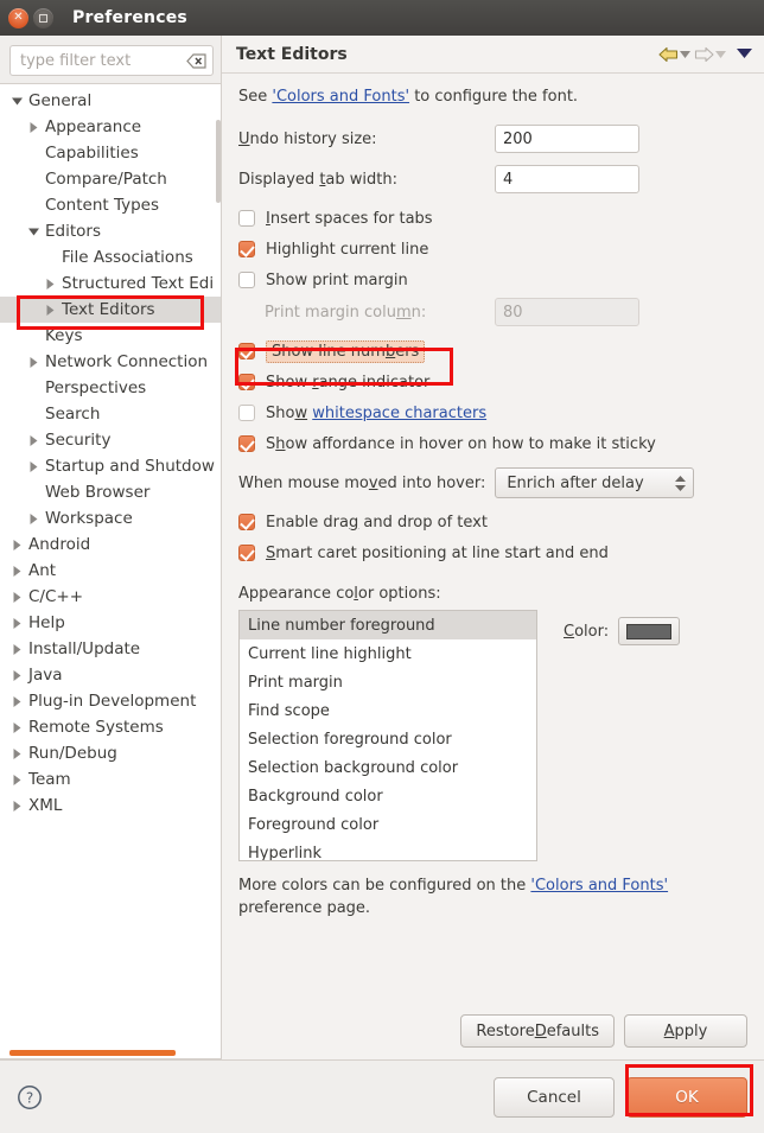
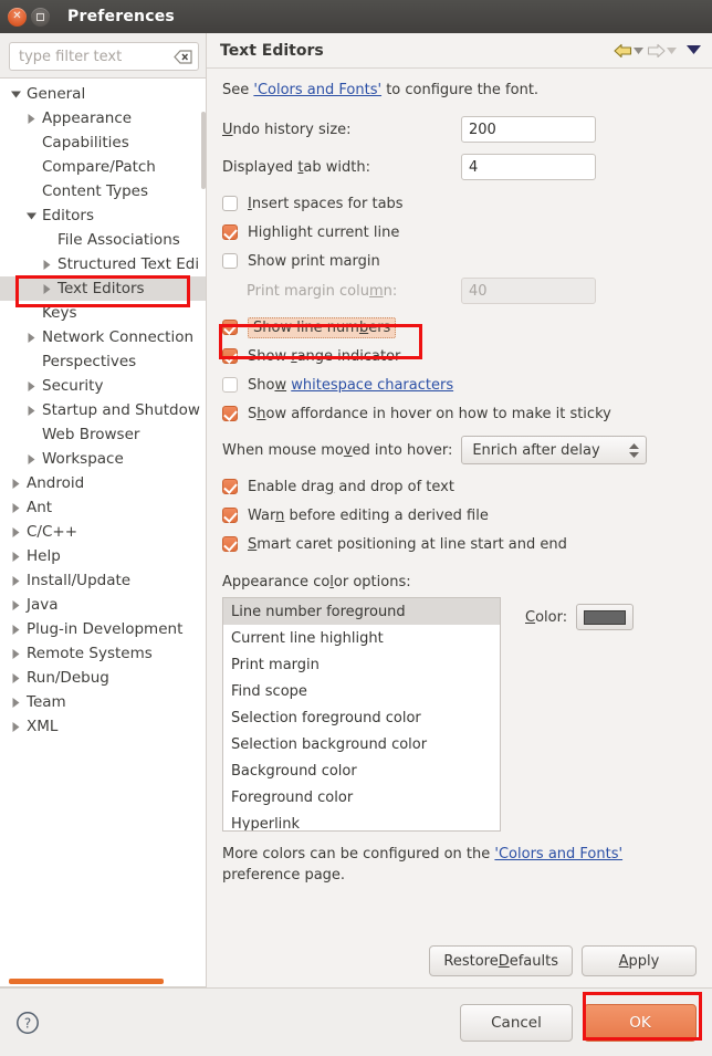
  ✕
  Preferences
  type filter text
  General
  Appearance
  Capabilities
  Compare/Patch
  Content Types
  Editors
  File Associations
  Structured Text Edi
  Text Editors
  Keys
  Network Connection
  Perspectives
- Search
  Security
  Startup and Shutdow
  Web Browser
  Workspace
  Android
  Ant
  C/C++
  Help
  Install/Update
  Java
  Plug-in Development
  Remote Systems
  Run/Debug
  Team
  XML
  Text Editors
  See 'Colors and Fonts' to configure the font.
  Undo history size:
  200
  Displayed tab width:
  4
  Insert spaces for tabs
  Highlight current line
  Show print margin
  Print margin column:
- 80
+ 40
  Show line numbers
  Show range indicator
  Show whitespace characters
  Show affordance in hover on how to make it sticky
  When mouse moved into hover:
  Enrich after delay
  Enable drag and drop of text
+ Warn before editing a derived file
  Smart caret positioning at line start and end
  Appearance color options:
  Line number foreground
  Current line highlight
  Print margin
  Find scope
  Selection foreground color
  Selection background color
  Background color
  Foreground color
  Hyperlink
  Color:
  More colors can be configured on the 'Colors and Fonts' preference page.
  Restore
  D
  efaults
  A
  pply
  ?
  Cancel
  OK
